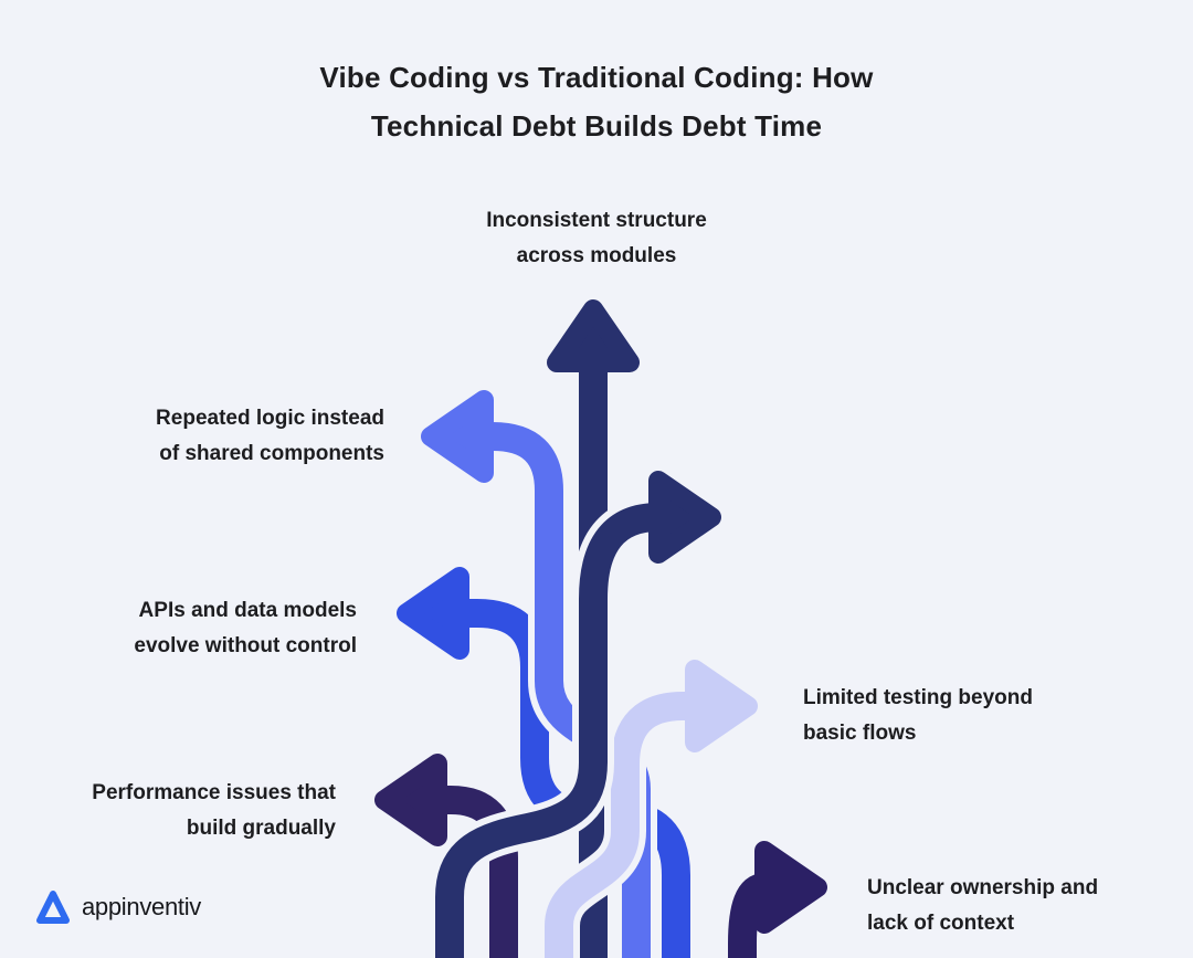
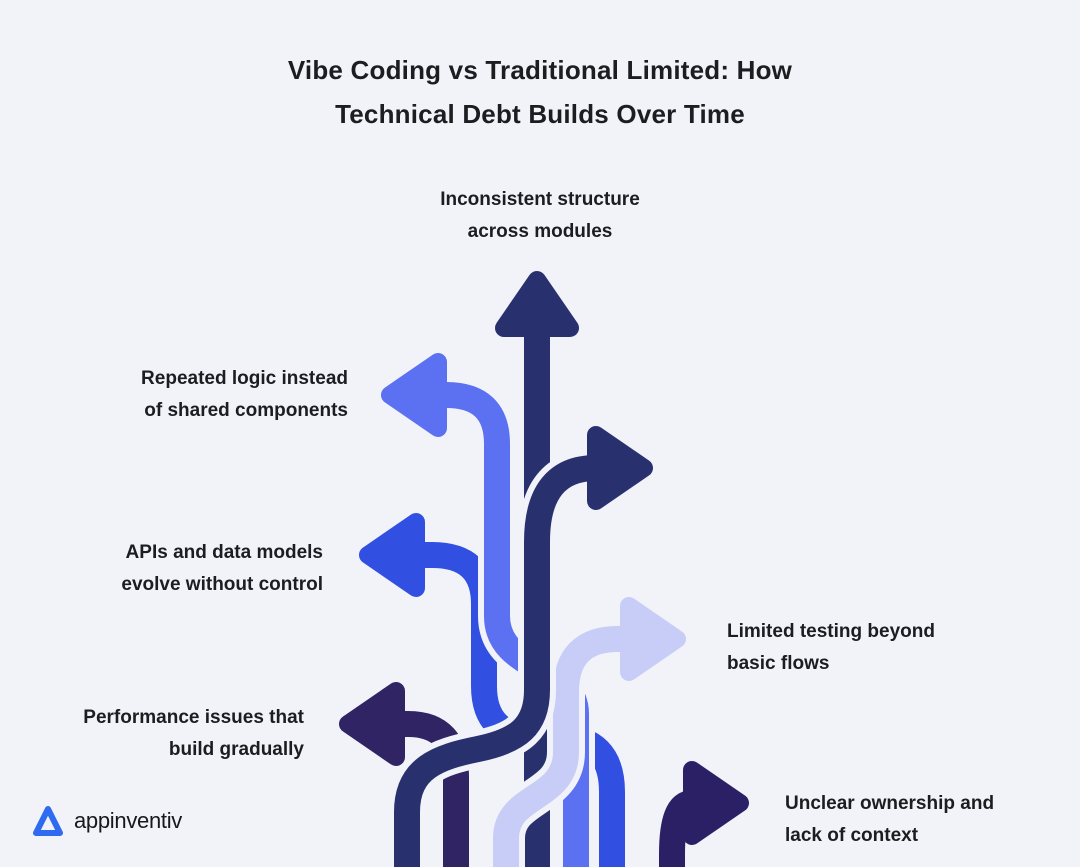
- Vibe Coding vs Traditional Coding: How
+ Vibe Coding vs Traditional Limited: How
- Technical Debt Builds Debt Time
+ Technical Debt Builds Over Time
  Inconsistent structure
  across modules
  Repeated logic instead
  of shared components
  APIs and data models
  evolve without control
  Limited testing beyond
  basic flows
  Performance issues that
  build gradually
  Unclear ownership and
  lack of context
  appinventiv
